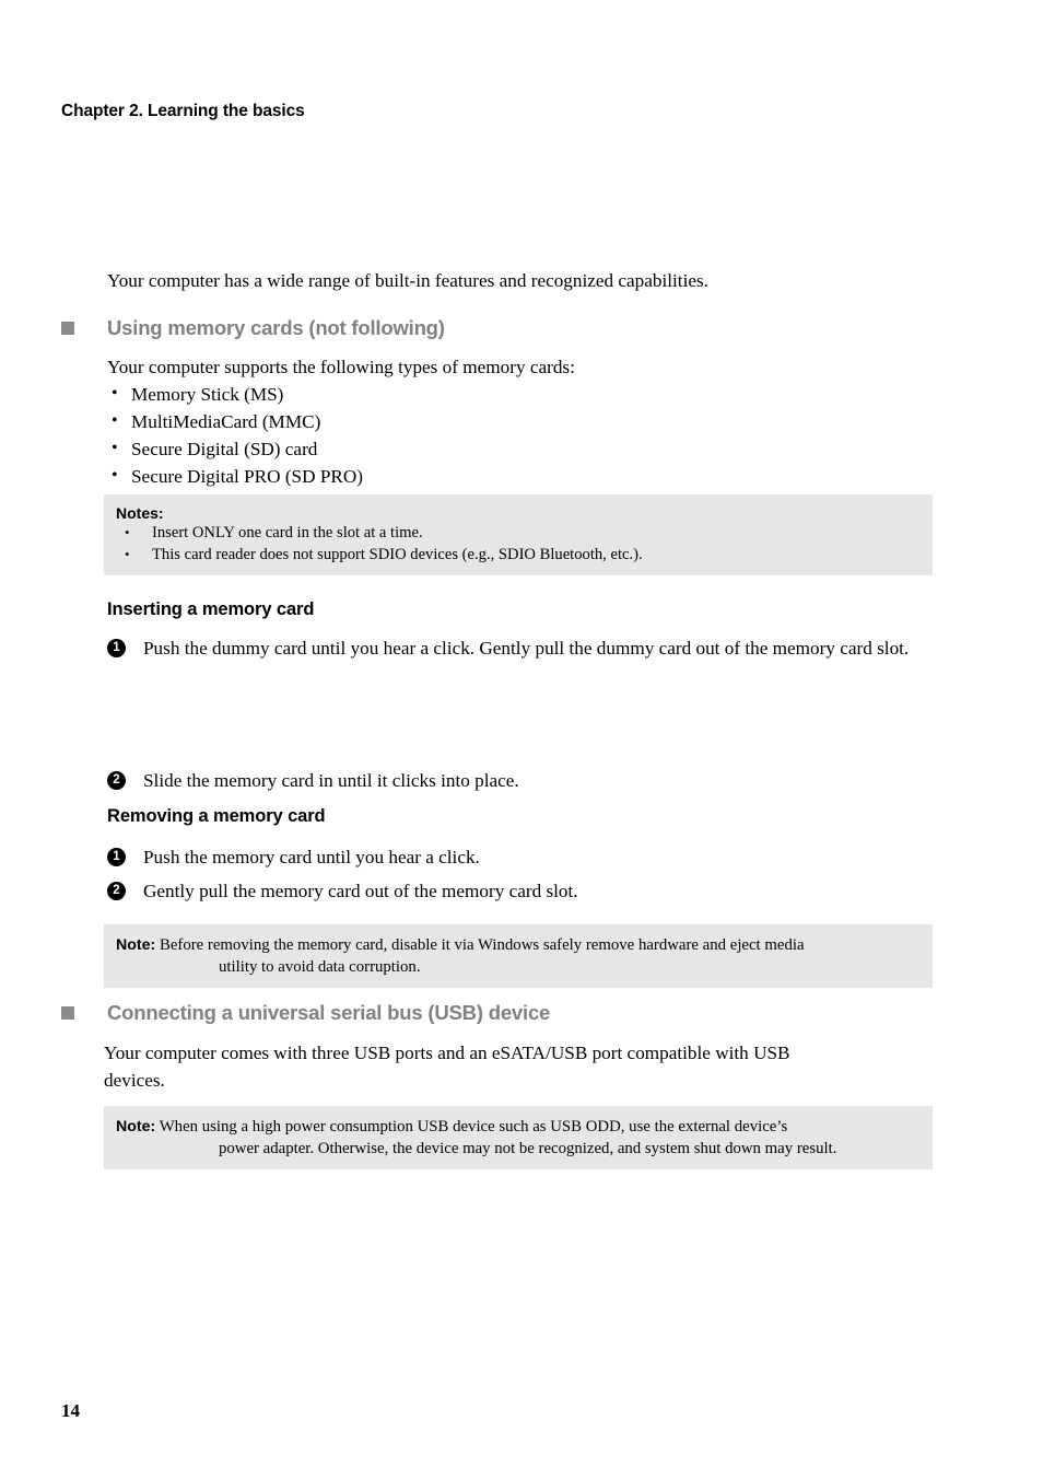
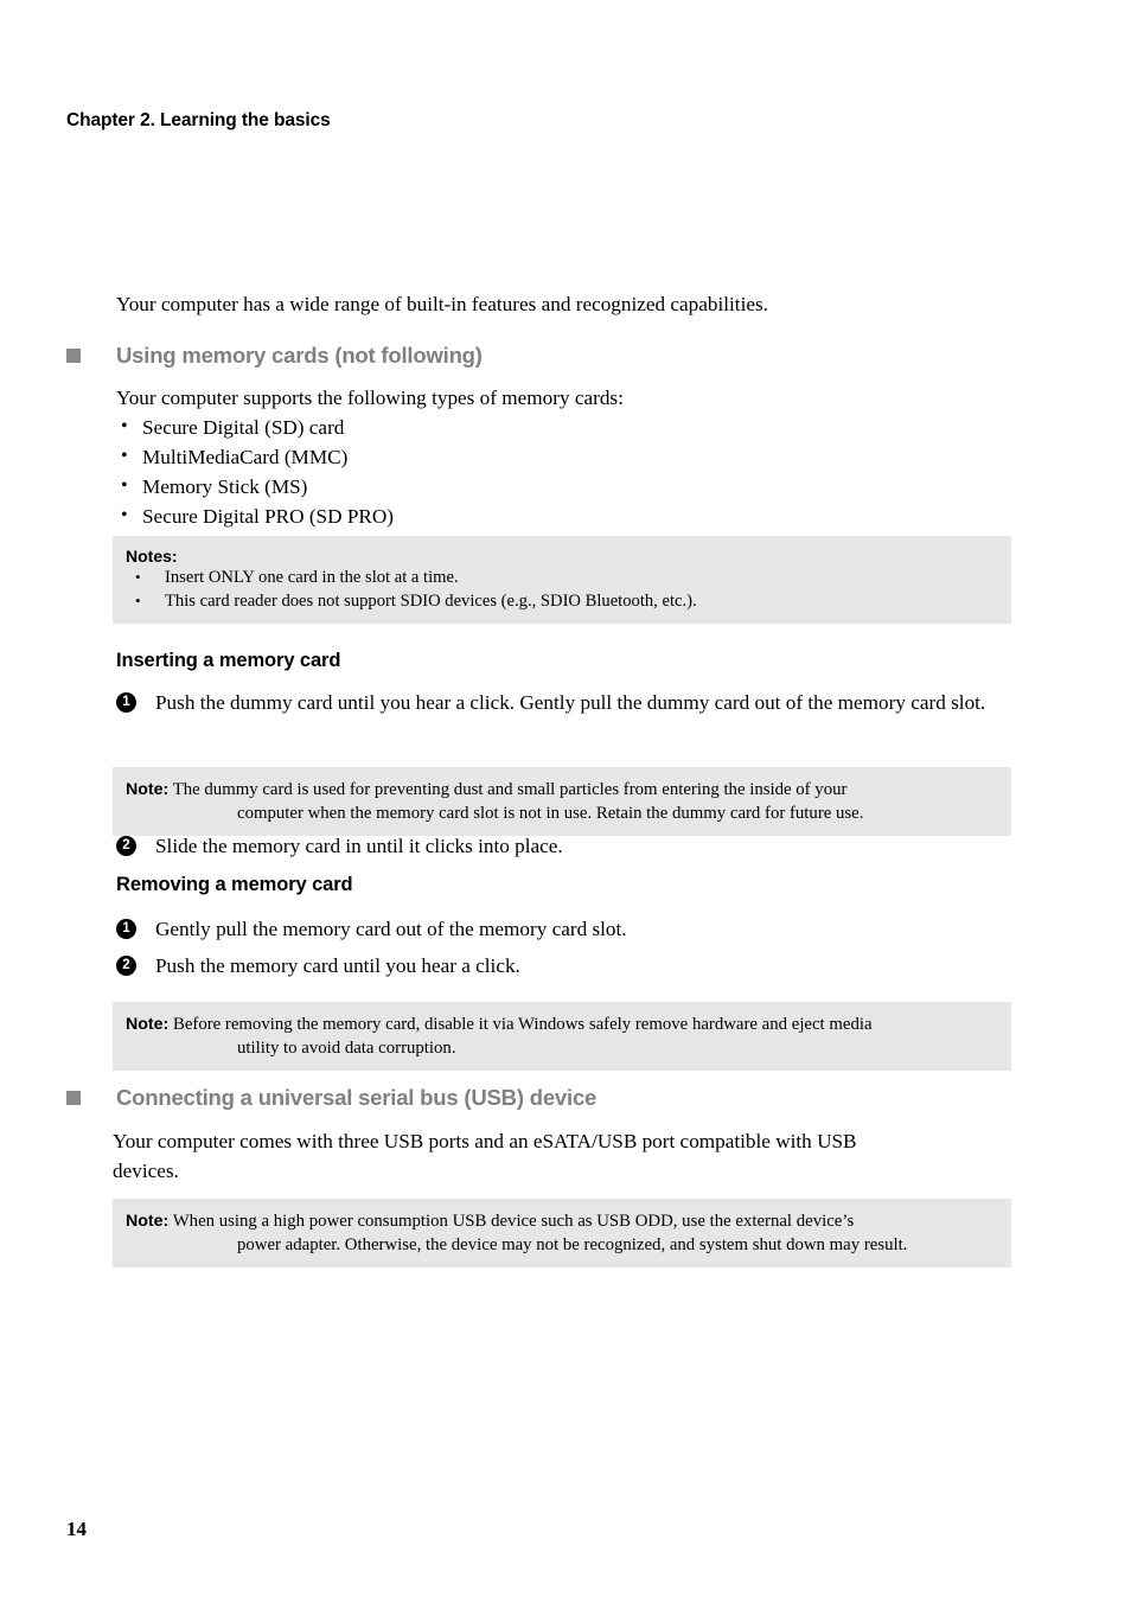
  Chapter 2. Learning the basics
  Your computer has a wide range of built-in features and recognized capabilities.
  Using memory cards (not following)
  Your computer supports the following types of memory cards:
- Memory Stick (MS)
+ Secure Digital (SD) card
  MultiMediaCard (MMC)
- Secure Digital (SD) card
+ Memory Stick (MS)
  Secure Digital PRO (SD PRO)
  Notes:
  Insert ONLY one card in the slot at a time.
  This card reader does not support SDIO devices (e.g., SDIO Bluetooth, etc.).
  Inserting a memory card
  1
  Push the dummy card until you hear a click. Gently pull the dummy card out of the memory card slot.
+ Note: The dummy card is used for preventing dust and small particles from entering the inside of your
+ computer when the memory card slot is not in use. Retain the dummy card for future use.
  2
  Slide the memory card in until it clicks into place.
  Removing a memory card
  1
- Push the memory card until you hear a click.
+ Gently pull the memory card out of the memory card slot.
  2
- Gently pull the memory card out of the memory card slot.
+ Push the memory card until you hear a click.
  Note: Before removing the memory card, disable it via Windows safely remove hardware and eject media
  utility to avoid data corruption.
  Connecting a universal serial bus (USB) device
  Your computer comes with three USB ports and an eSATA/USB port compatible with USB
  devices.
  Note: When using a high power consumption USB device such as USB ODD, use the external device’s
  power adapter. Otherwise, the device may not be recognized, and system shut down may result.
  14
